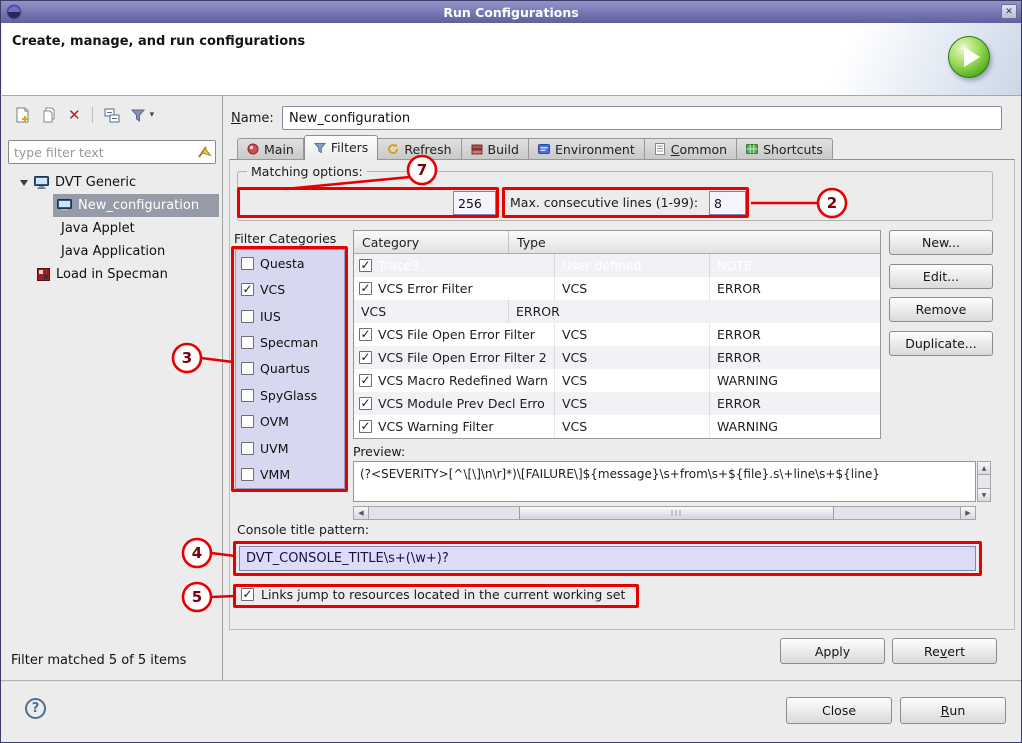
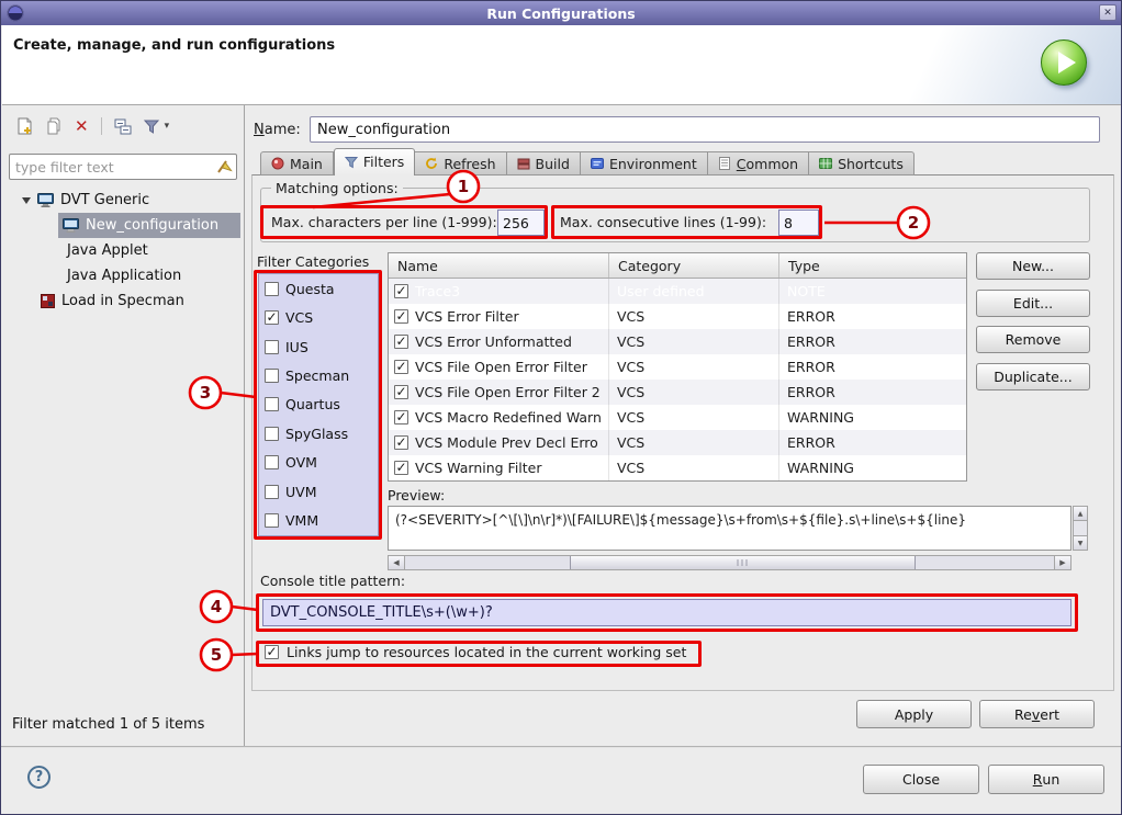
  Run Configurations
  ✕
  Create, manage, and run configurations
  ✕
  ▾
  type filter text
  DVT Generic
  New_configuration
  Java Applet
  Java Application
  Load in Specman
- Filter matched 5 of 5 items
+ Filter matched 1 of 5 items
  Name:
  New_configuration
  Main
  Filters
  Refresh
  Build
  Environment
  Common
  Shortcuts
  Matching options:
+ Max. characters per line (1-999):
  256
  Max. consecutive lines (1-99):
  8
  Filter Categories
  Questa
  VCS
  IUS
  Specman
  Quartus
  SpyGlass
  OVM
  UVM
  VMM
+ Name
  Category
  Type
  VCS Error Filter
  VCS
  ERROR
+ VCS Error Unformatted
  VCS
  ERROR
  VCS File Open Error Filter
  VCS
  ERROR
  VCS File Open Error Filter 2
  VCS
  ERROR
  VCS Macro Redefined Warn
  VCS
  WARNING
  VCS Module Prev Decl Erro
  VCS
  ERROR
  VCS Warning Filter
  VCS
  WARNING
  New...
  Edit...
  Remove
  Duplicate...
  Preview:
  (?<SEVERITY>[^\[\]\n\r]*)\[FAILURE\]${message}\s+from\s+${file}.s\+line\s+${line}
  ◀
  ▶
  Console title pattern:
  DVT_CONSOLE_TITLE\s+(\w+)?
  Links jump to resources located in the current working set
  Apply
  Re
  v
  ert
  ?
  Close
  R
  un
- 7
+ 1
  2
  3
  4
  5
